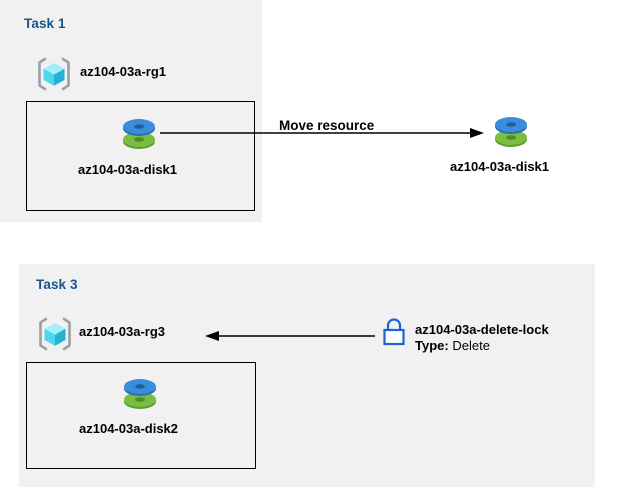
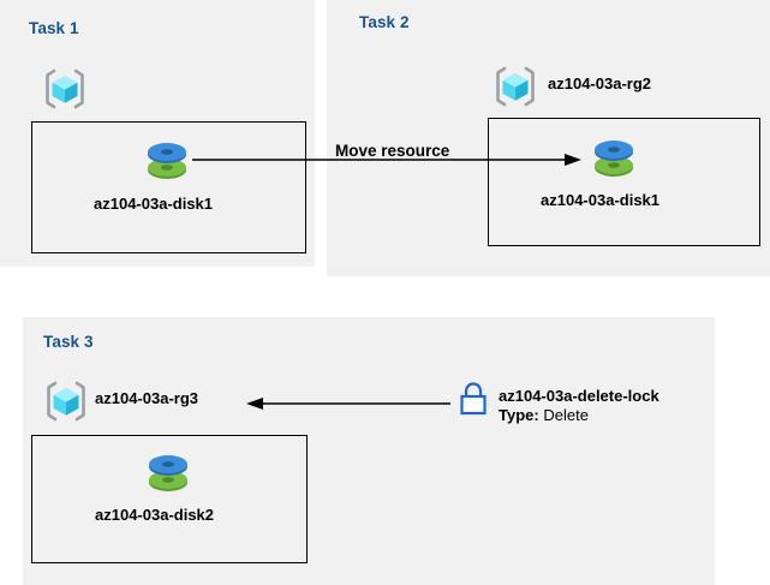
  Task 1
- az104-03a-rg1
  az104-03a-disk1
+ Task 2
+ az104-03a-rg2
  az104-03a-disk1
  Move resource
  Task 3
  az104-03a-rg3
  az104-03a-disk2
  az104-03a-delete-lock
  Type: Delete
